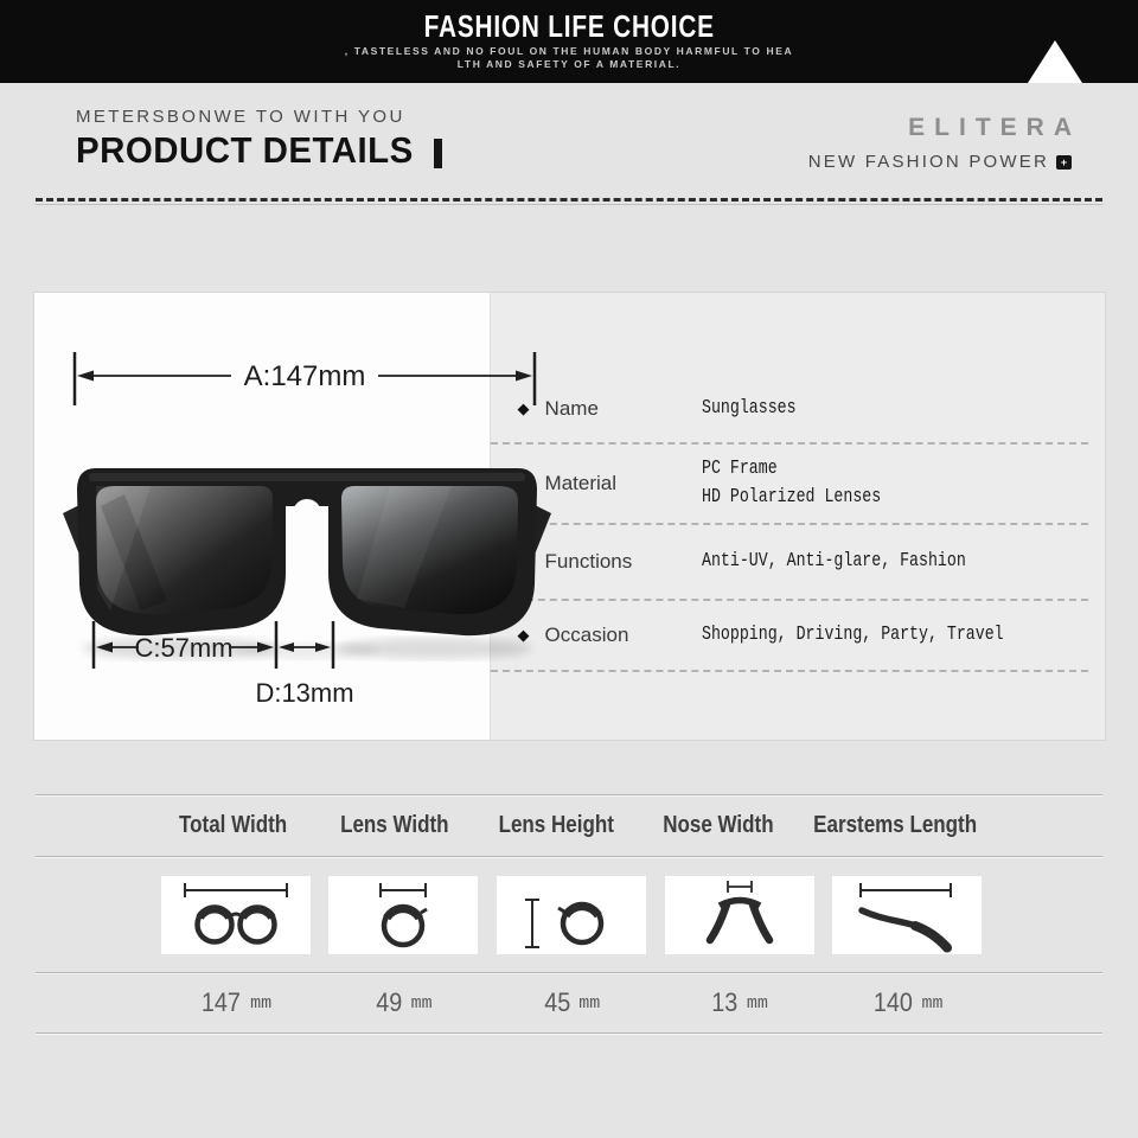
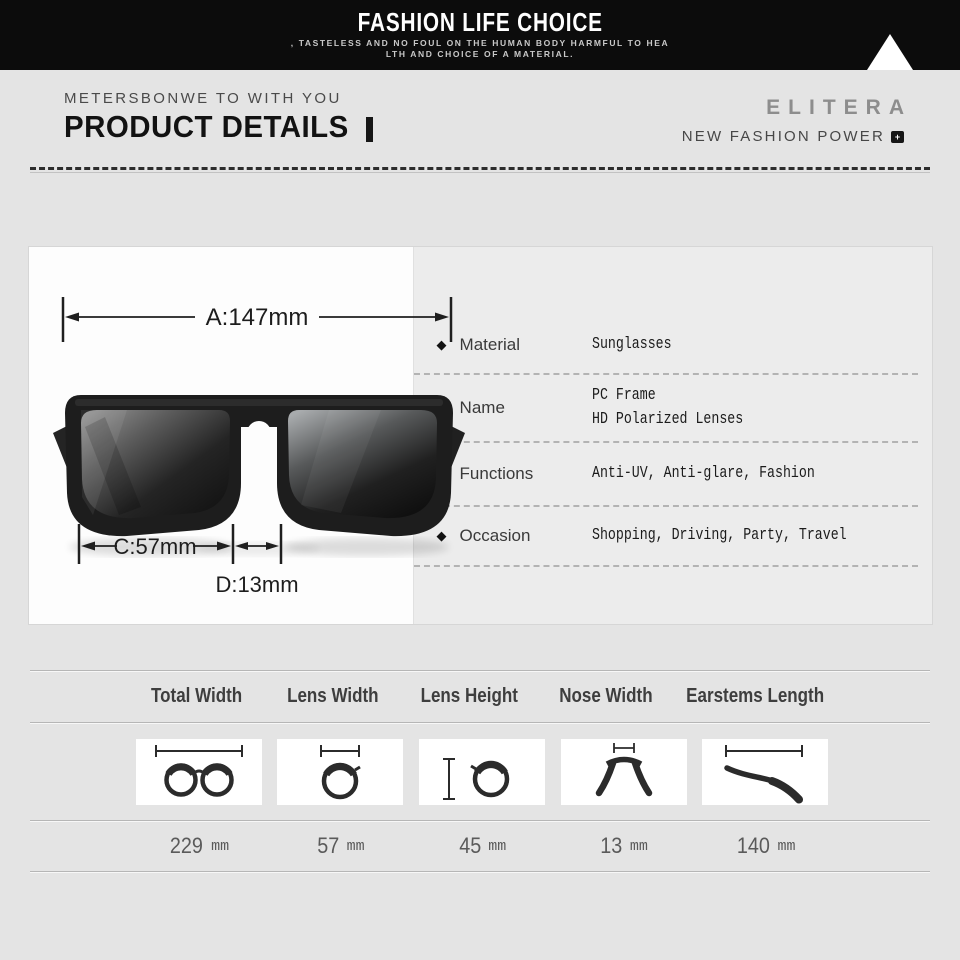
  FASHION LIFE CHOICE
  , TASTELESS AND NO FOUL ON THE HUMAN BODY HARMFUL TO HEA
- LTH AND SAFETY OF A MATERIAL.
+ LTH AND CHOICE OF A MATERIAL.
  METERSBONWE TO WITH YOU
  PRODUCT DETAILS
  ELITERA
  NEW FASHION POWER
  +
  A:147mm
  C:57mm
  D:13mm
  ◆
- Name
+ Material
  Sunglasses
- Material
+ Name
  PC Frame
  HD Polarized Lenses
  Functions
  Anti-UV, Anti-glare, Fashion
  ◆
  Occasion
  Shopping, Driving, Party, Travel
  Total Width
  Lens Width
  Lens Height
  Nose Width
  Earstems Length
- 147
+ 229
  mm
- 49
+ 57
  mm
  45
  mm
  13
  mm
  140
  mm
